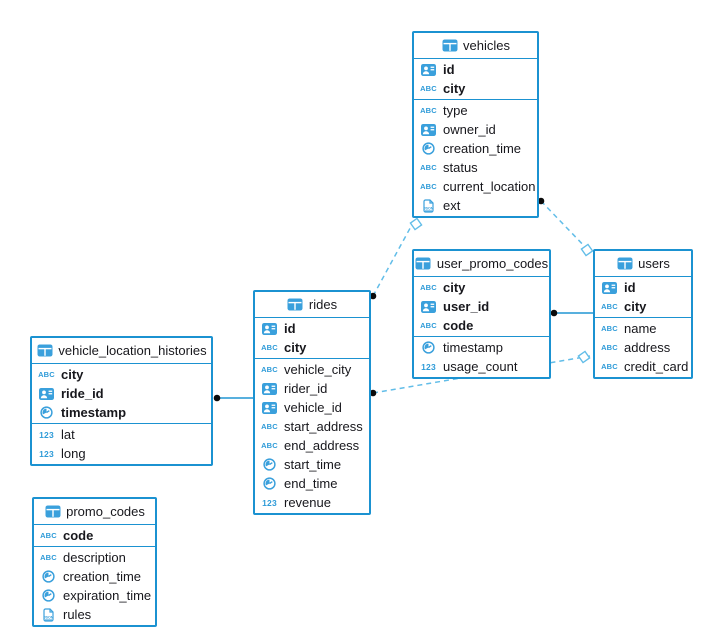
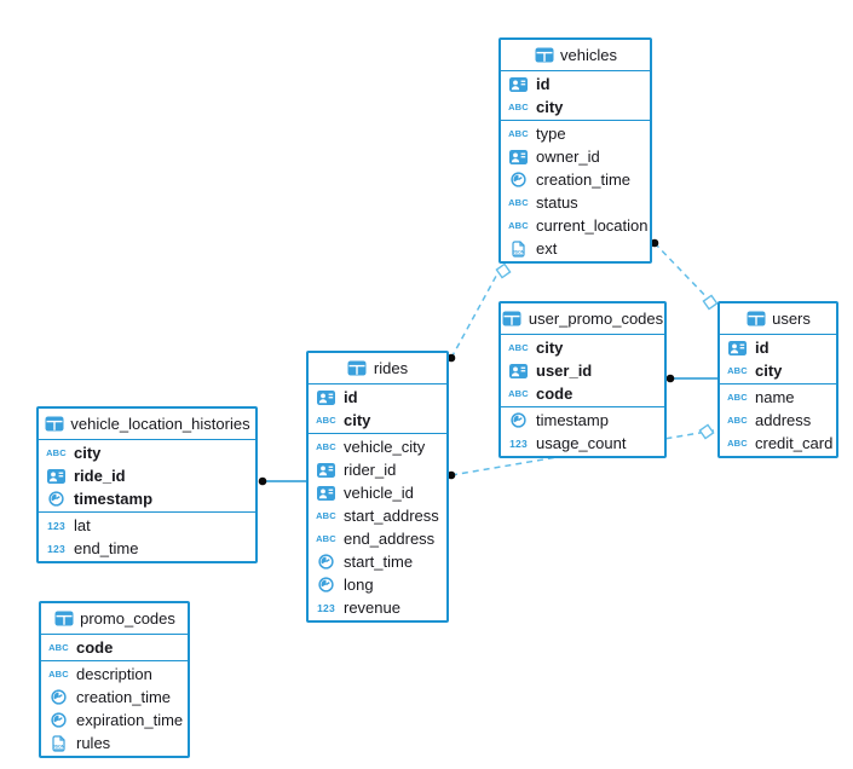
  vehicles
  id
  ABC
  city
  ABC
  type
  owner_id
  creation_time
  ABC
  status
  ABC
  current_location
  ext
  user_promo_codes
  ABC
  city
  user_id
  ABC
  code
  timestamp
  123
  usage_count
  users
  id
  ABC
  city
  ABC
  name
  ABC
  address
  ABC
  credit_card
  rides
  id
  ABC
  city
  ABC
  vehicle_city
  rider_id
  vehicle_id
  ABC
  start_address
  ABC
  end_address
  start_time
- end_time
+ long
  123
  revenue
  vehicle_location_histories
  ABC
  city
  ride_id
  timestamp
  123
  lat
  123
- long
+ end_time
  promo_codes
  ABC
  code
  ABC
  description
  creation_time
  expiration_time
  rules
